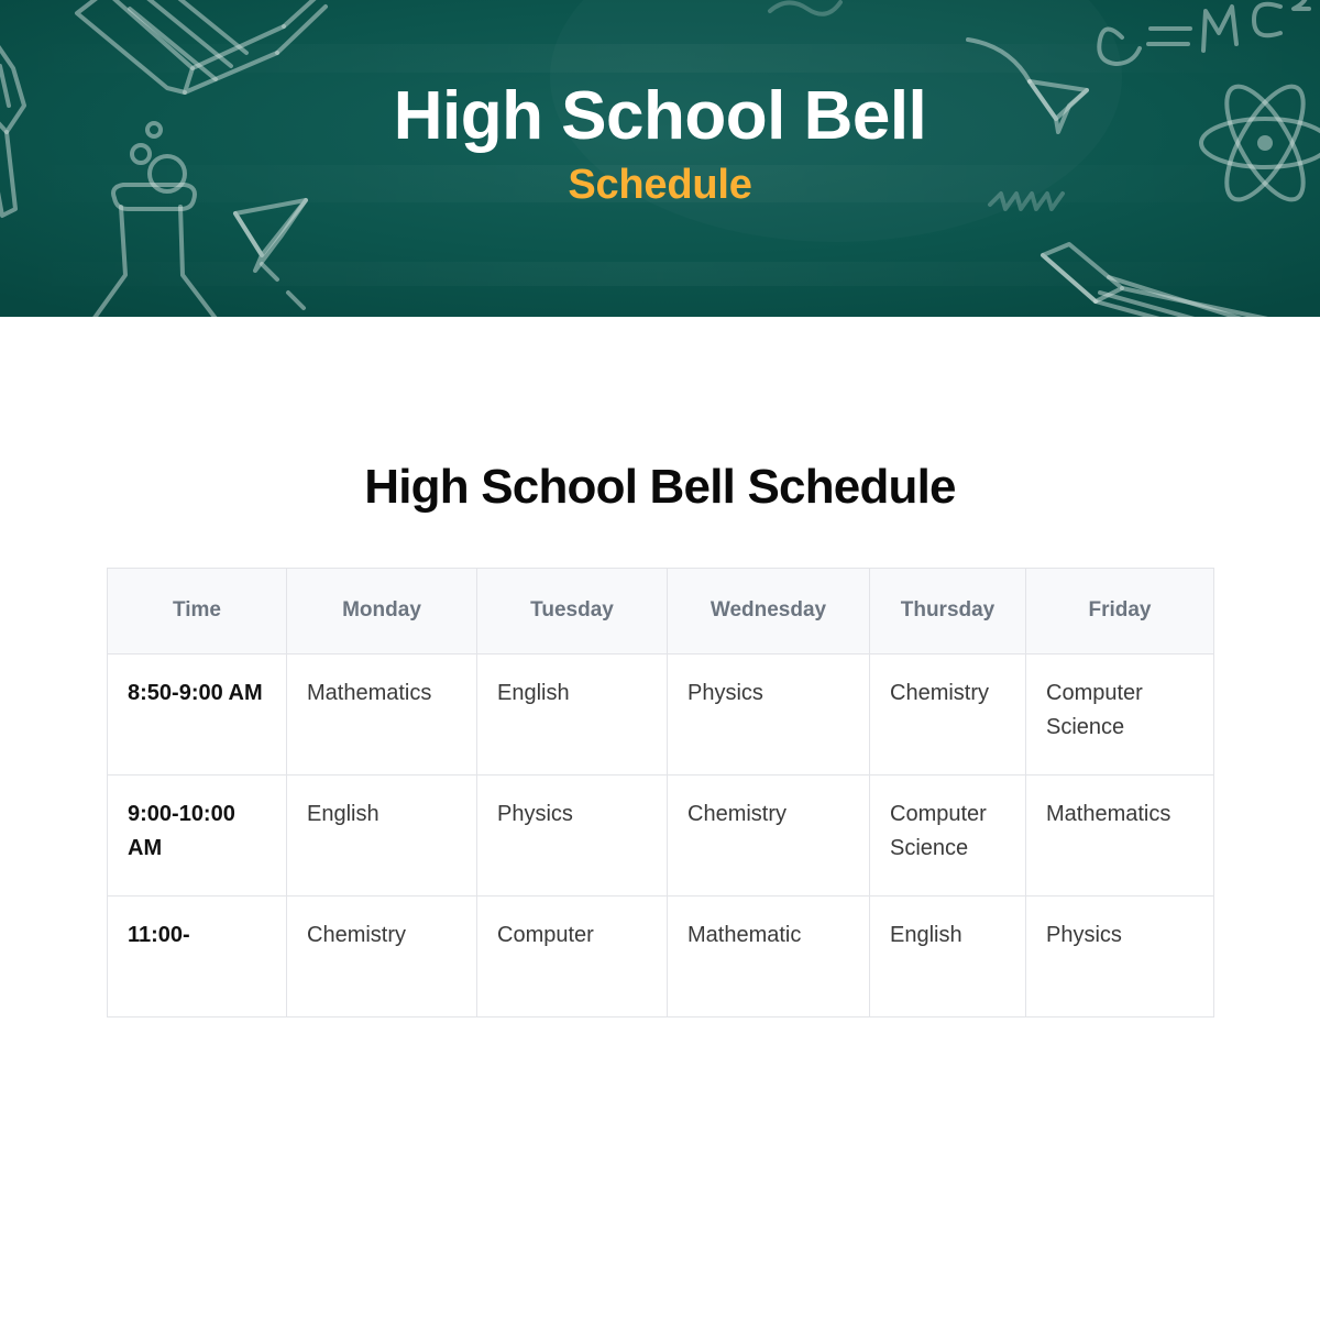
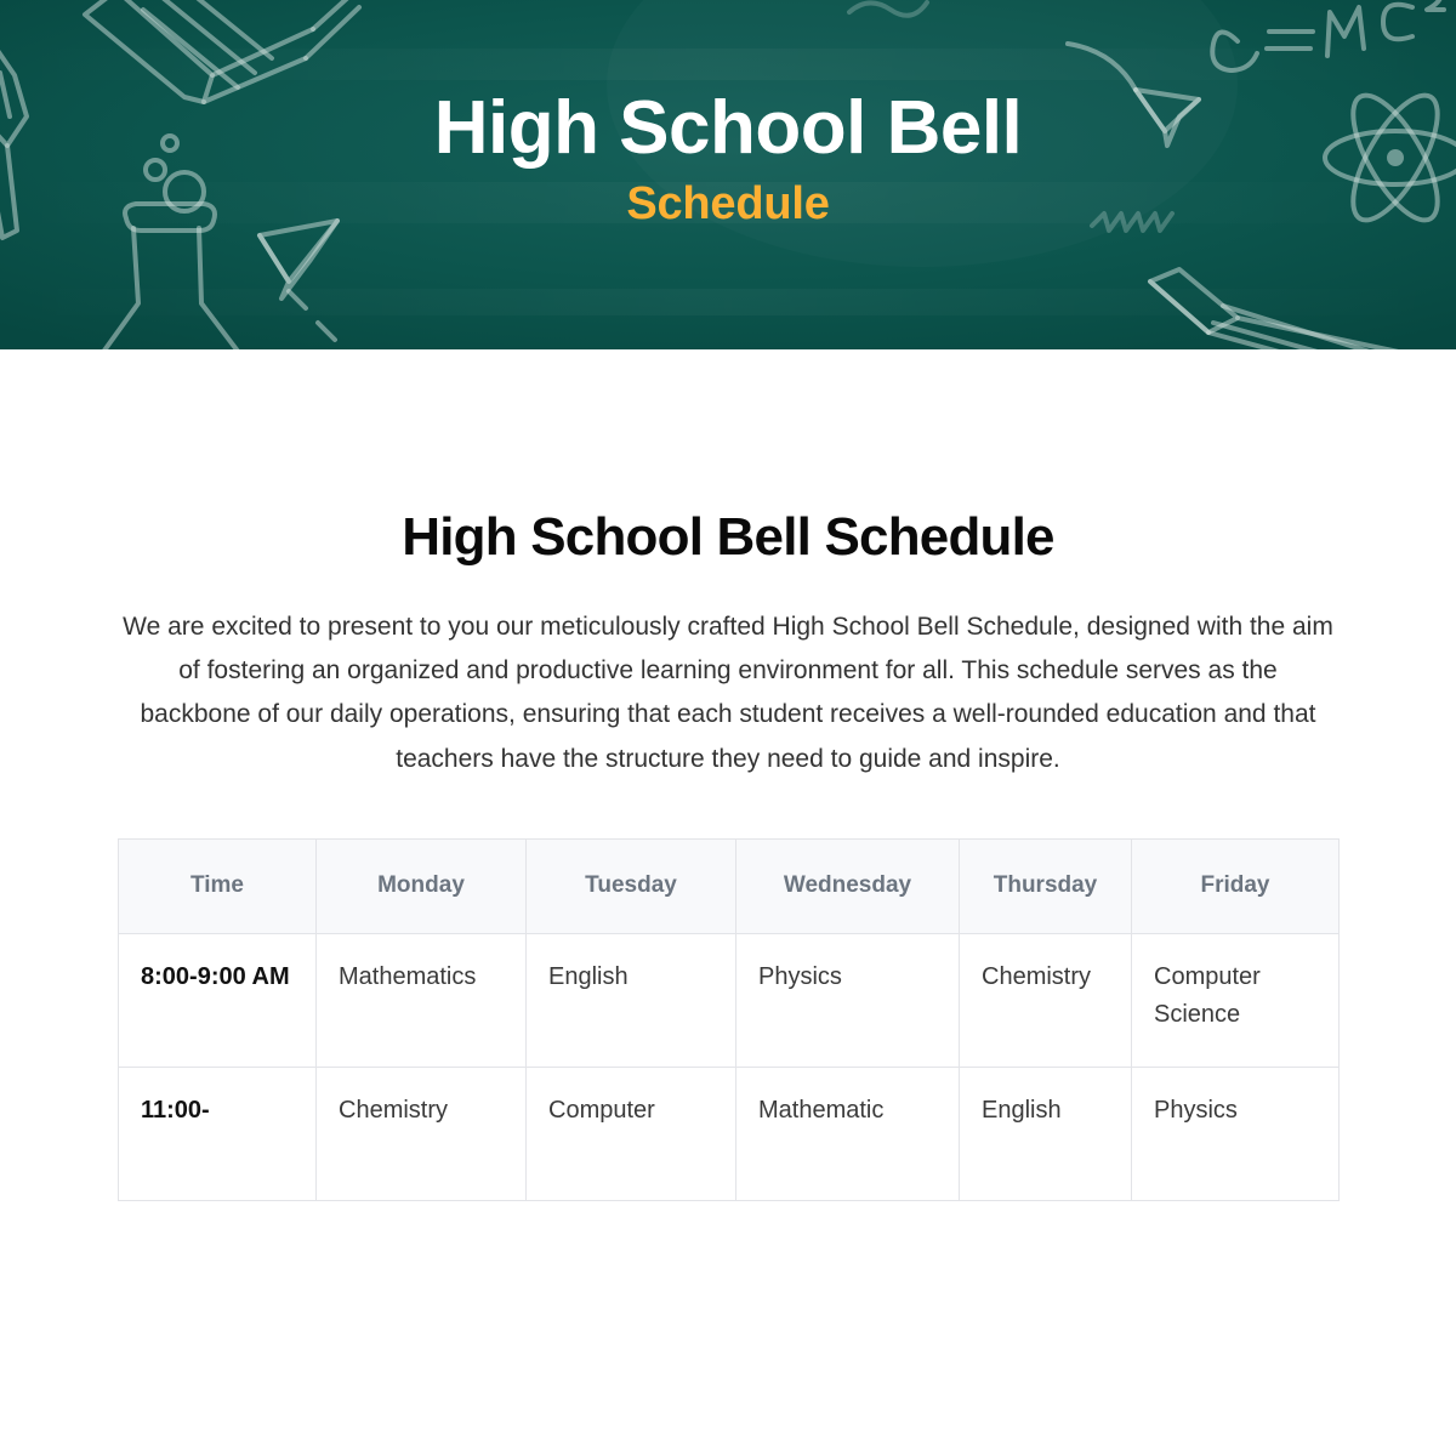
  High School Bell
  Schedule
  High School Bell Schedule
+ We are excited to present to you our meticulously crafted High School Bell Schedule, designed with the aim of fostering an organized and productive learning environment for all. This schedule serves as the backbone of our daily operations, ensuring that each student receives a well-rounded education and that teachers have the structure they need to guide and inspire.
  Time	Monday	Tuesday	Wednesday	Thursday	Friday
- 8:50-9:00 AM	Mathematics	English	Physics	Chemistry	Computer Science
+ 8:00-9:00 AM	Mathematics	English	Physics	Chemistry	Computer Science
- 9:00-10:00 AM	English	Physics	Chemistry	Computer Science	Mathematics
  11:00-	Chemistry	Computer	Mathematic	English	Physics
